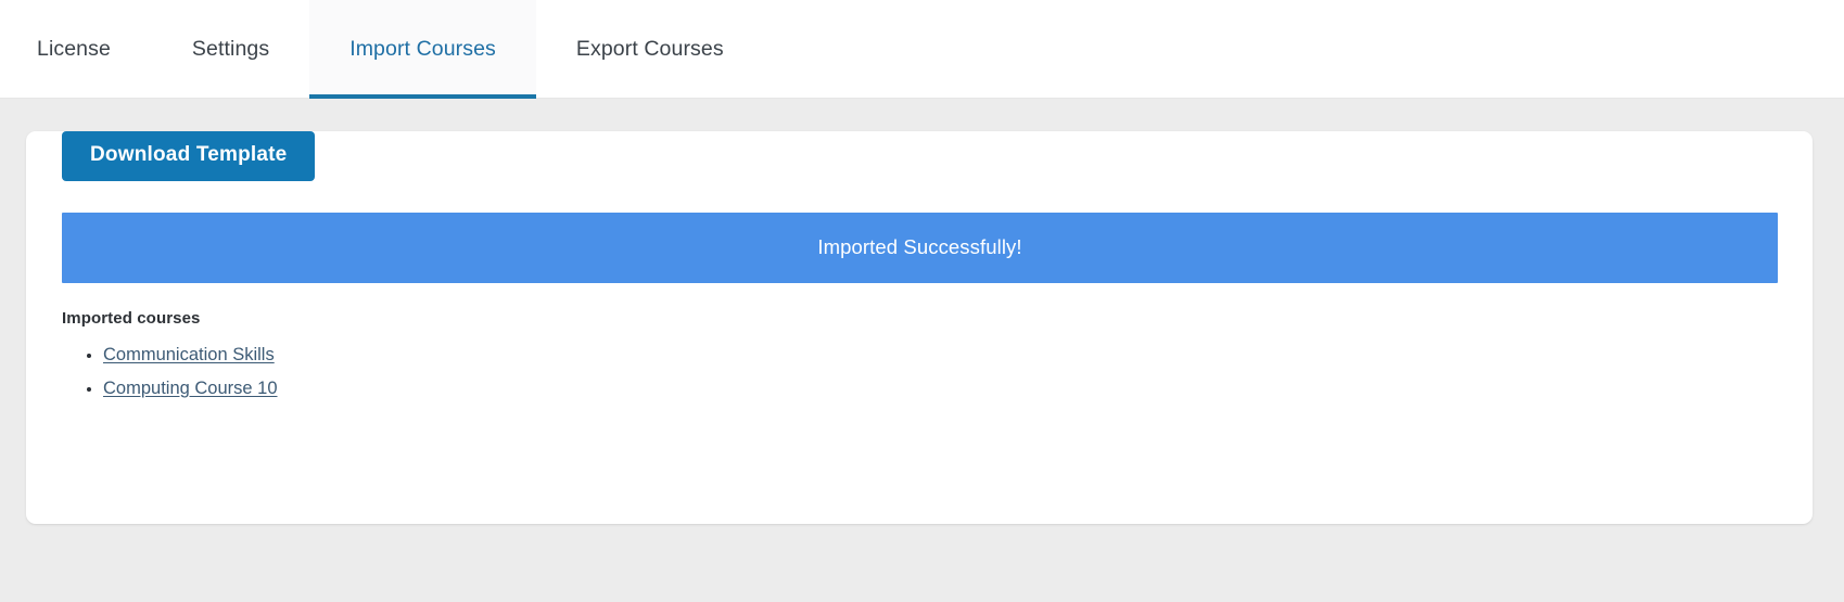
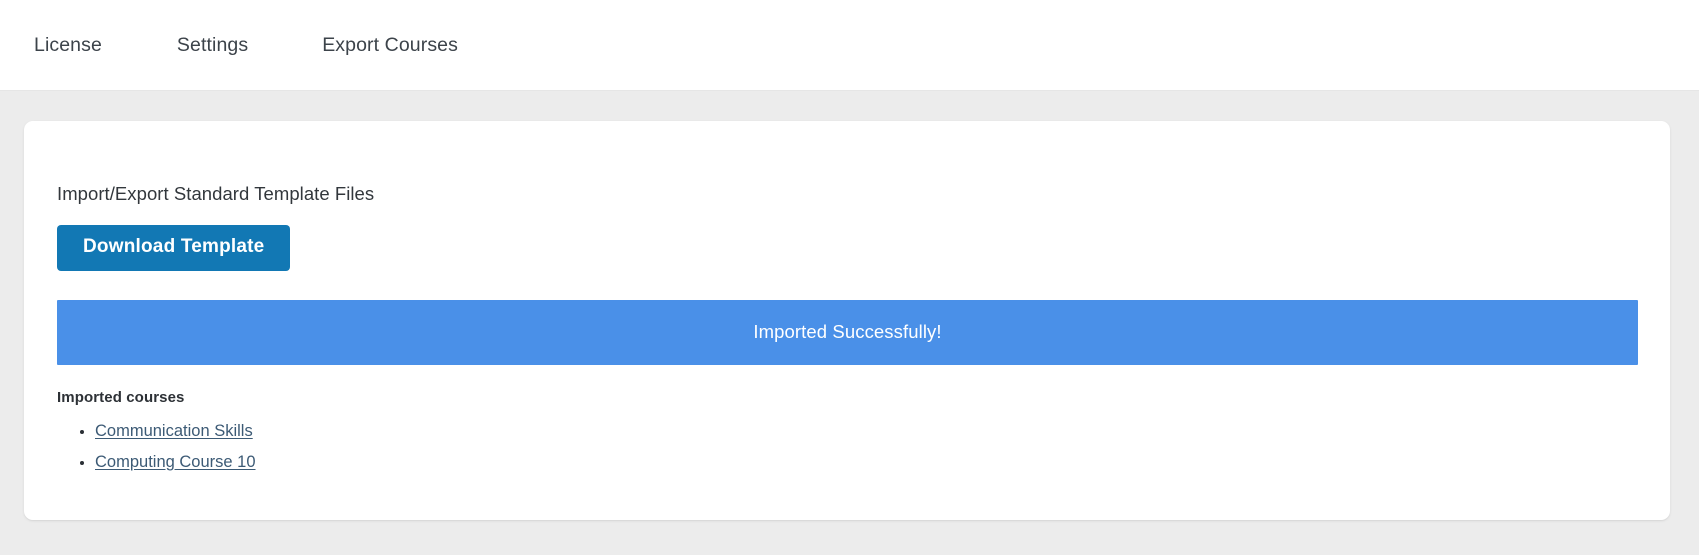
  License
  Settings
- Import Courses
  Export Courses
+ Import/Export Standard Template Files
  Download Template
  Imported Successfully!
  Imported courses
  Communication Skills
  Computing Course 10
